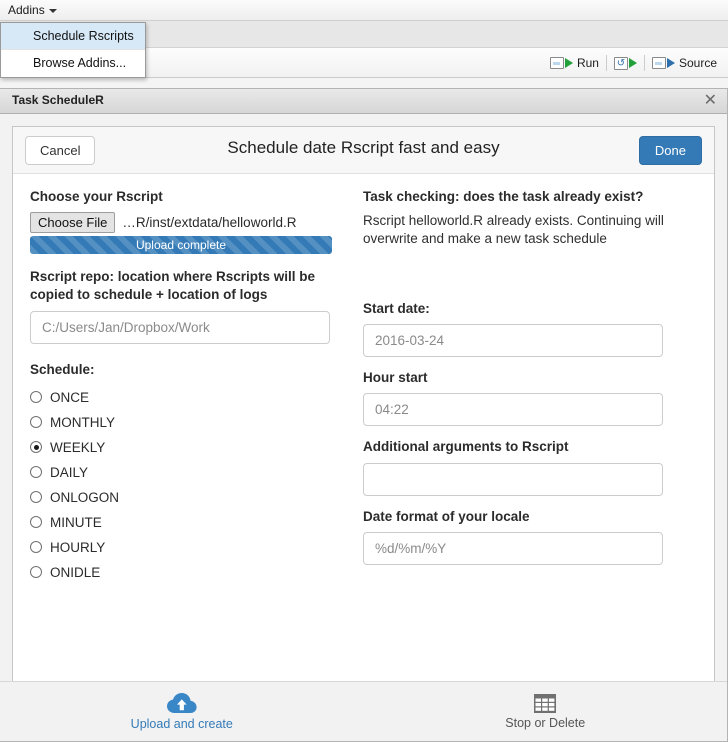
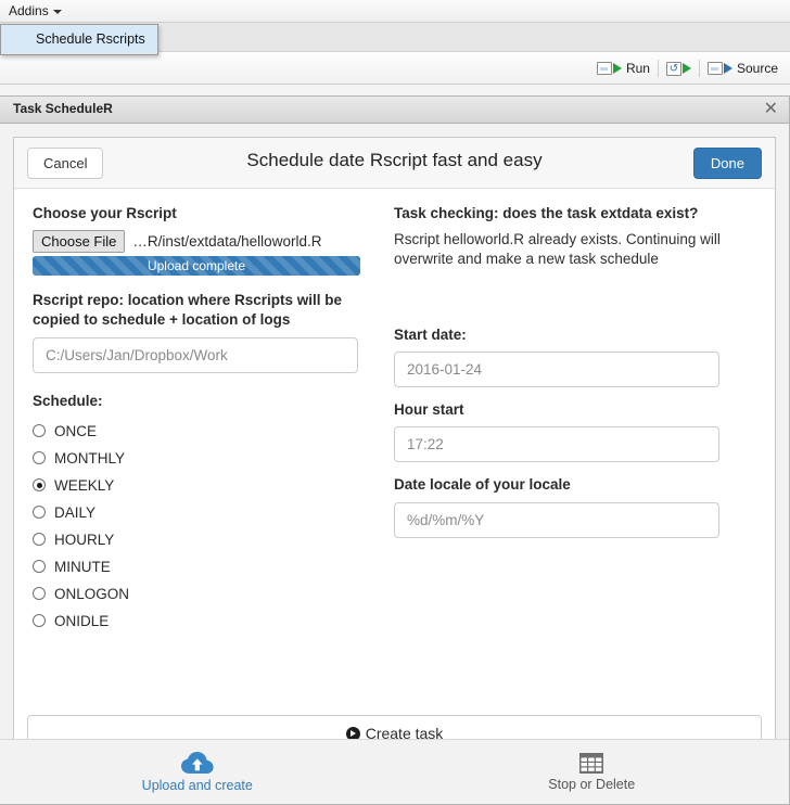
  Addins
  Run
  ↺
  Source
  Schedule Rscripts
- Browse Addins...
  Task ScheduleR
  ✕
  Cancel
  Schedule date Rscript fast and easy
  Done
  Choose your Rscript
  Choose File
  …R/inst/extdata/helloworld.R
  Upload complete
  Rscript repo: location where Rscripts will be copied to schedule + location of logs
  C:/Users/Jan/Dropbox/Work
  Schedule:
  ONCE
  MONTHLY
  WEEKLY
  DAILY
- ONLOGON
+ HOURLY
  MINUTE
- HOURLY
+ ONLOGON
  ONIDLE
- Task checking: does the task already exist?
+ Task checking: does the task extdata exist?
  Rscript helloworld.R already exists. Continuing will overwrite and make a new task schedule
  Start date:
- 2016-03-24
+ 2016-01-24
  Hour start
- 04:22
+ 17:22
- Additional arguments to Rscript
- Date format of your locale
+ Date locale of your locale
  %d/%m/%Y
+ Create task
  Upload and create
  Stop or Delete
